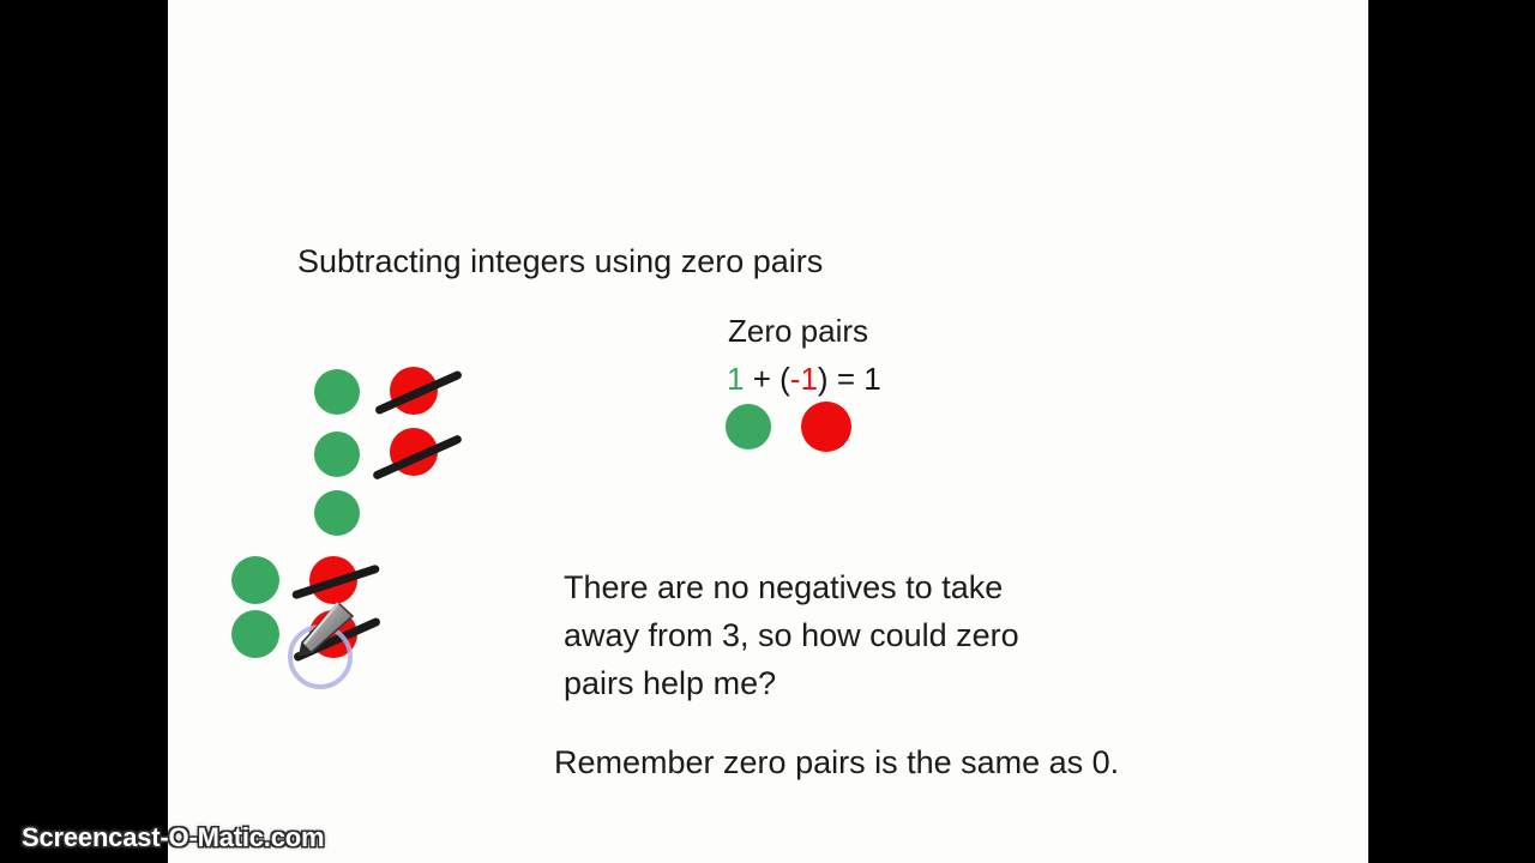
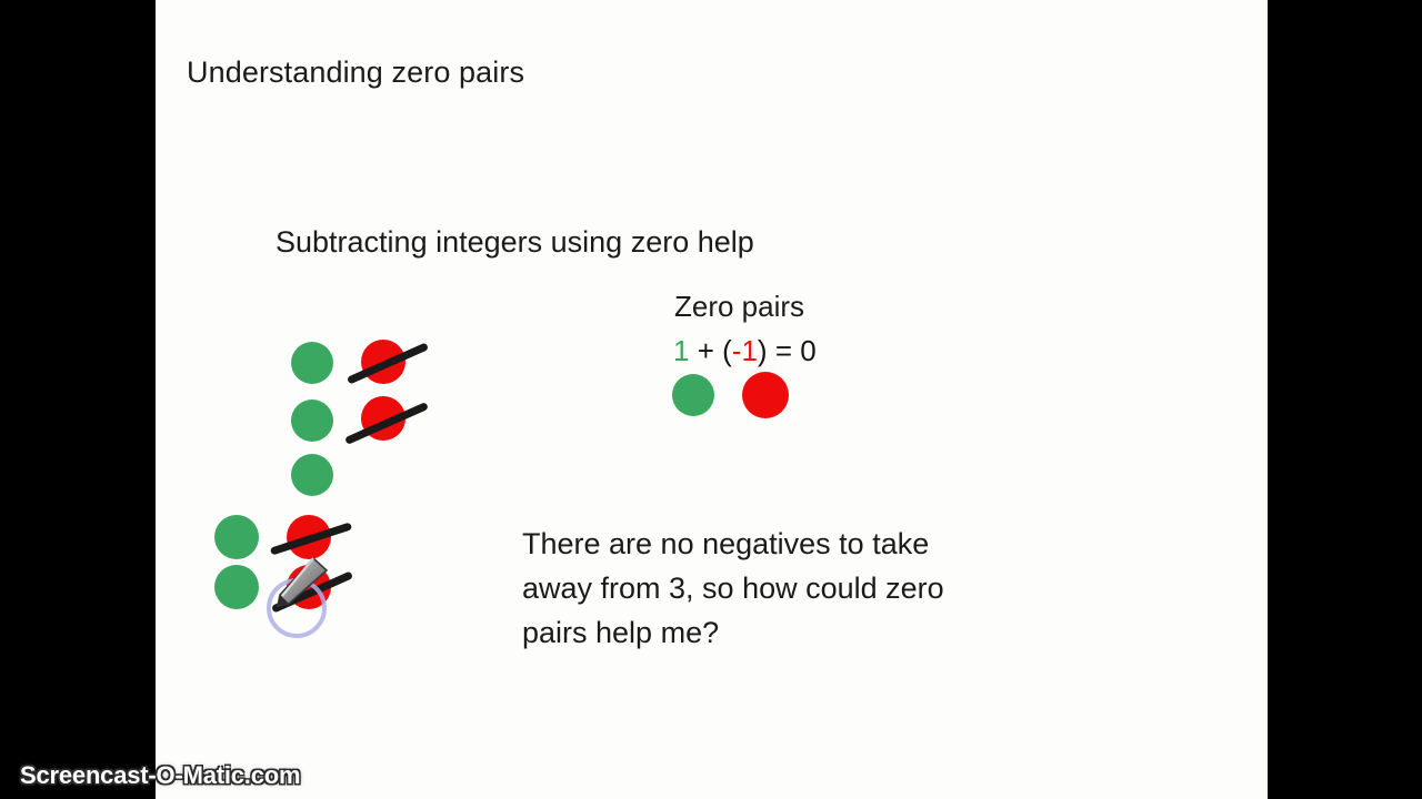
+ Understanding zero pairs
- Subtracting integers using zero pairs
+ Subtracting integers using zero help
  Zero pairs
- 1 + (-1) = 1
+ 1 + (-1) = 0
  There are no negatives to take away from 3, so how could zero pairs help me?
- Remember zero pairs is the same as 0.
  Screencast-O-Matic.com
